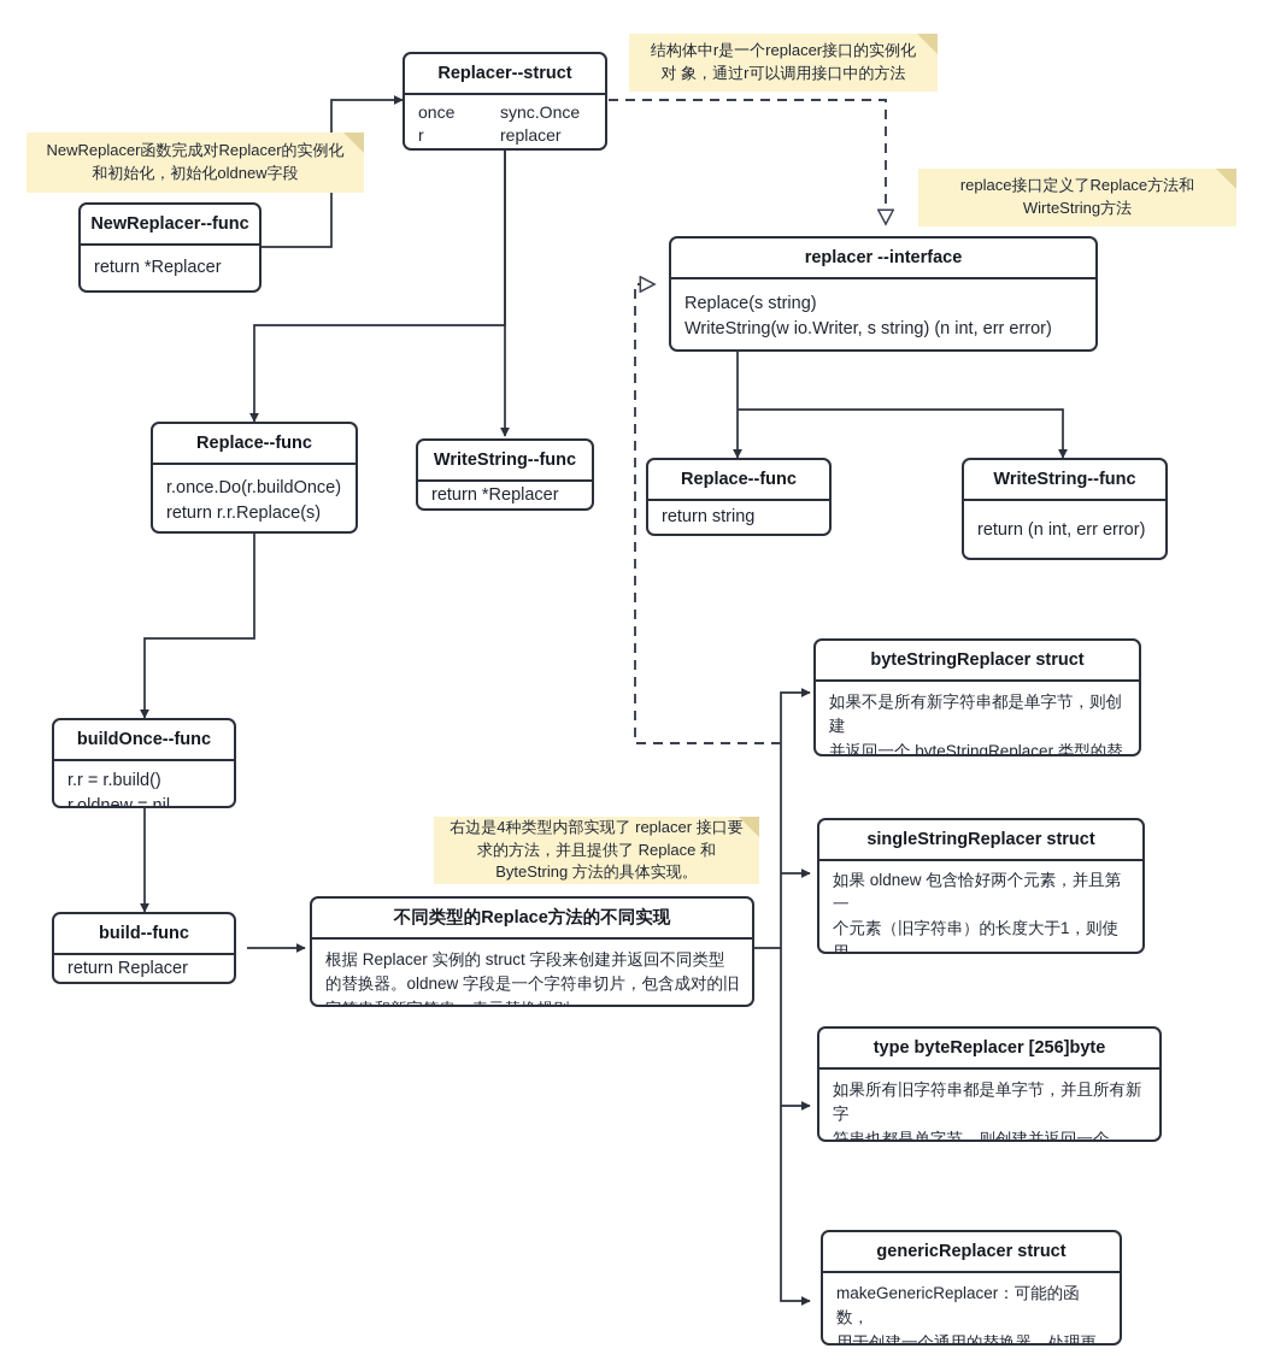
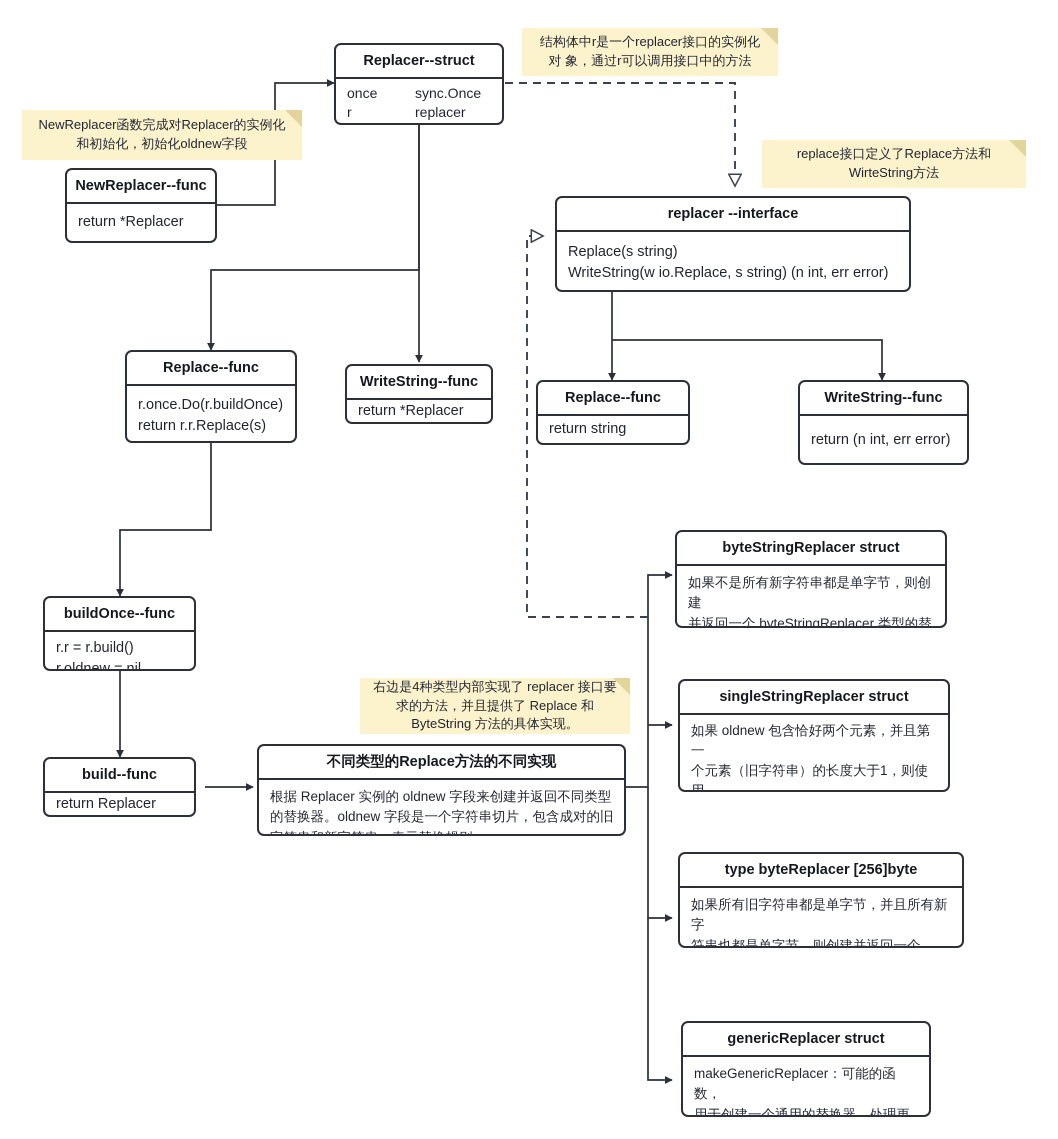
  结构体中r是一个replacer接口的实例化对 象，通过r可以调用接口中的方法
  NewReplacer函数完成对Replacer的实例化 和初始化，初始化oldnew字段
  replace接口定义了Replace方法和 WirteString方法
  右边是4种类型内部实现了 replacer 接口要 求的方法，并且提供了 Replace 和 ByteString 方法的具体实现。
  Replacer--struct
  once sync.Once
  r replacer
  NewReplacer--func
  return *Replacer
  replacer --interface
  Replace(s string)
- WriteString(w io.Writer, s string) (n int, err error)
+ WriteString(w io.Replace, s string) (n int, err error)
  Replace--func
  r.once.Do(r.buildOnce)
  return r.r.Replace(s)
  WriteString--func
  return *Replacer
  Replace--func
  return string
  WriteString--func
  return (n int, err error)
  buildOnce--func
  r.r = r.build()
  r.oldnew = nil
  build--func
  return Replacer
  不同类型的Replace方法的不同实现
- 根据 Replacer 实例的 struct 字段来创建并返回不同类型
+ 根据 Replacer 实例的 oldnew 字段来创建并返回不同类型
  的替换器。oldnew 字段是一个字符串切片，包含成对的旧
  byteStringReplacer struct
  如果不是所有新字符串都是单字节，则创建
  并返回一个 byteStringReplacer 类型的替
  singleStringReplacer struct
  如果 oldnew 包含恰好两个元素，并且第一
  个元素（旧字符串）的长度大于1，则使
  type byteReplacer [256]byte
  如果所有旧字符串都是单字节，并且所有新字
  符串也都是单字节，则创建并返回一个
  genericReplacer struct
  makeGenericReplacer：可能的函数，
  用于创建一个通用的替换器，处理更
